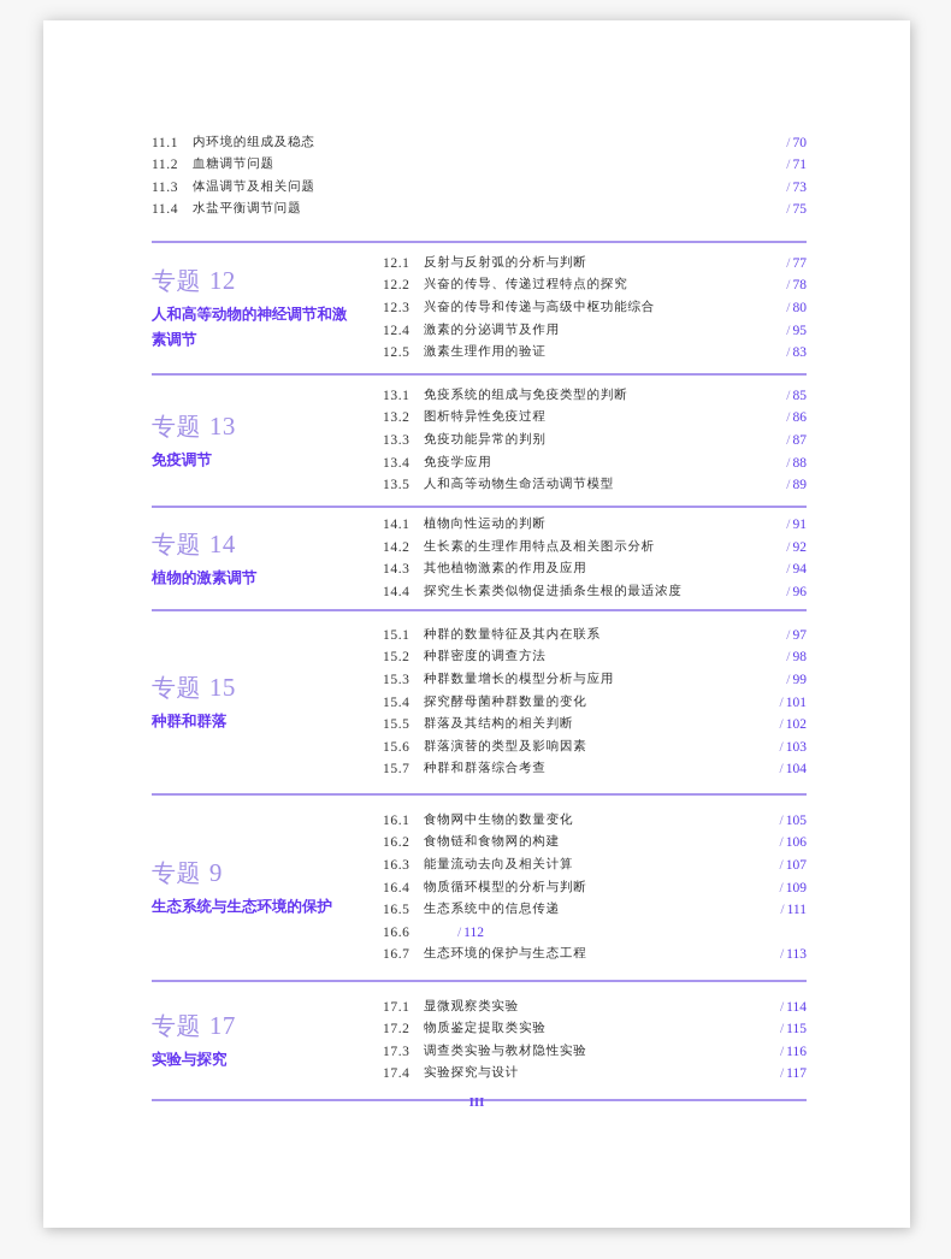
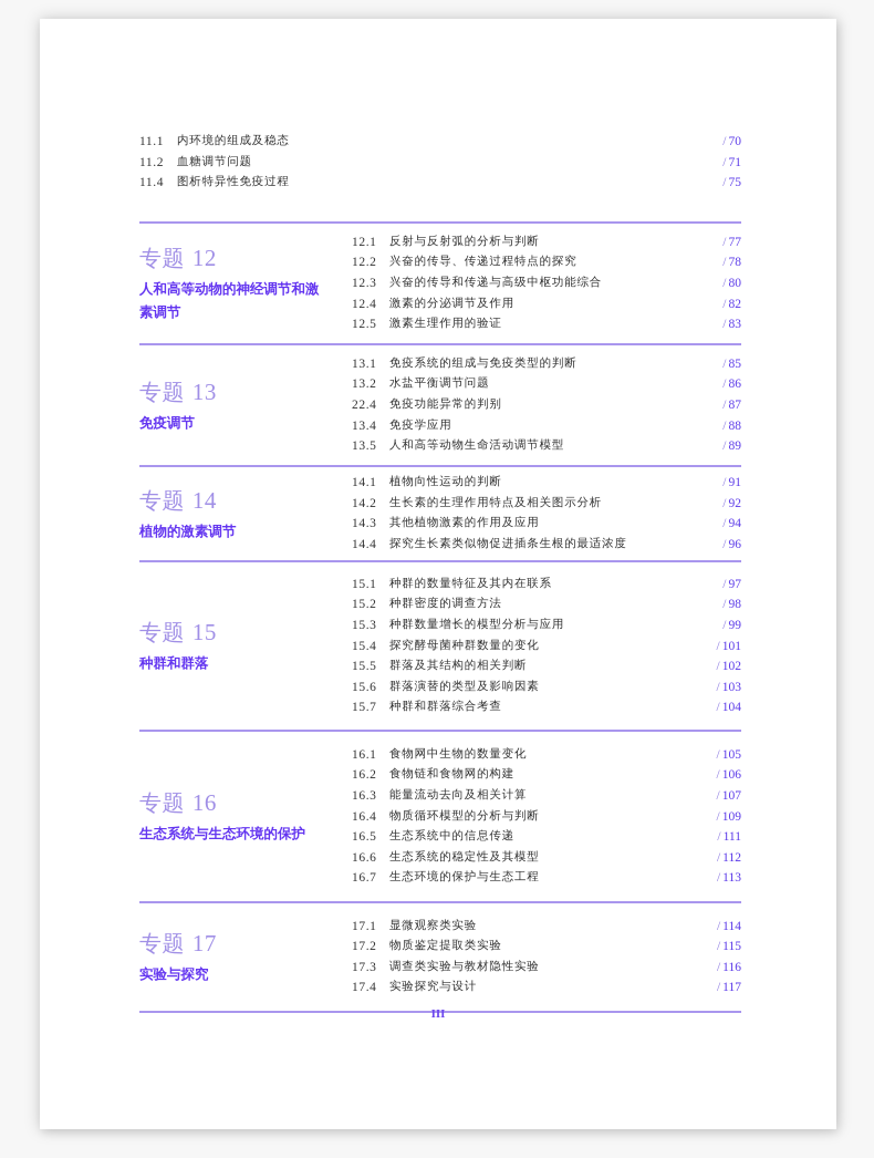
  11.1
  内环境的组成及稳态
  / 70
  11.2
  血糖调节问题
  / 71
- 11.3
- 体温调节及相关问题
- / 73
  11.4
- 水盐平衡调节问题
+ 图析特异性免疫过程
  / 75
  专题 12
  人和高等动物的神经调节和激素调节
  12.1
  反射与反射弧的分析与判断
  / 77
  12.2
  兴奋的传导、传递过程特点的探究
  / 78
  12.3
  兴奋的传导和传递与高级中枢功能综合
  / 80
  12.4
  激素的分泌调节及作用
- / 95
+ / 82
  12.5
  激素生理作用的验证
  / 83
  专题 13
  免疫调节
  13.1
  免疫系统的组成与免疫类型的判断
  / 85
  13.2
- 图析特异性免疫过程
+ 水盐平衡调节问题
  / 86
- 13.3
+ 22.4
  免疫功能异常的判别
  / 87
  13.4
  免疫学应用
  / 88
  13.5
  人和高等动物生命活动调节模型
  / 89
  专题 14
  植物的激素调节
  14.1
  植物向性运动的判断
  / 91
  14.2
  生长素的生理作用特点及相关图示分析
  / 92
  14.3
  其他植物激素的作用及应用
  / 94
  14.4
  探究生长素类似物促进插条生根的最适浓度
  / 96
  专题 15
  种群和群落
  15.1
  种群的数量特征及其内在联系
  / 97
  15.2
  种群密度的调查方法
  / 98
  15.3
  种群数量增长的模型分析与应用
  / 99
  15.4
  探究酵母菌种群数量的变化
  / 101
  15.5
  群落及其结构的相关判断
  / 102
  15.6
  群落演替的类型及影响因素
  / 103
  15.7
  种群和群落综合考查
  / 104
- 专题 9
+ 专题 16
  生态系统与生态环境的保护
  16.1
  食物网中生物的数量变化
  / 105
  16.2
  食物链和食物网的构建
  / 106
  16.3
  能量流动去向及相关计算
  / 107
  16.4
  物质循环模型的分析与判断
  / 109
  16.5
  生态系统中的信息传递
  / 111
  16.6
+ 生态系统的稳定性及其模型
  / 112
  16.7
  生态环境的保护与生态工程
  / 113
  专题 17
  实验与探究
  17.1
  显微观察类实验
  / 114
  17.2
  物质鉴定提取类实验
  / 115
  17.3
  调查类实验与教材隐性实验
  / 116
  17.4
  实验探究与设计
  / 117
  III
